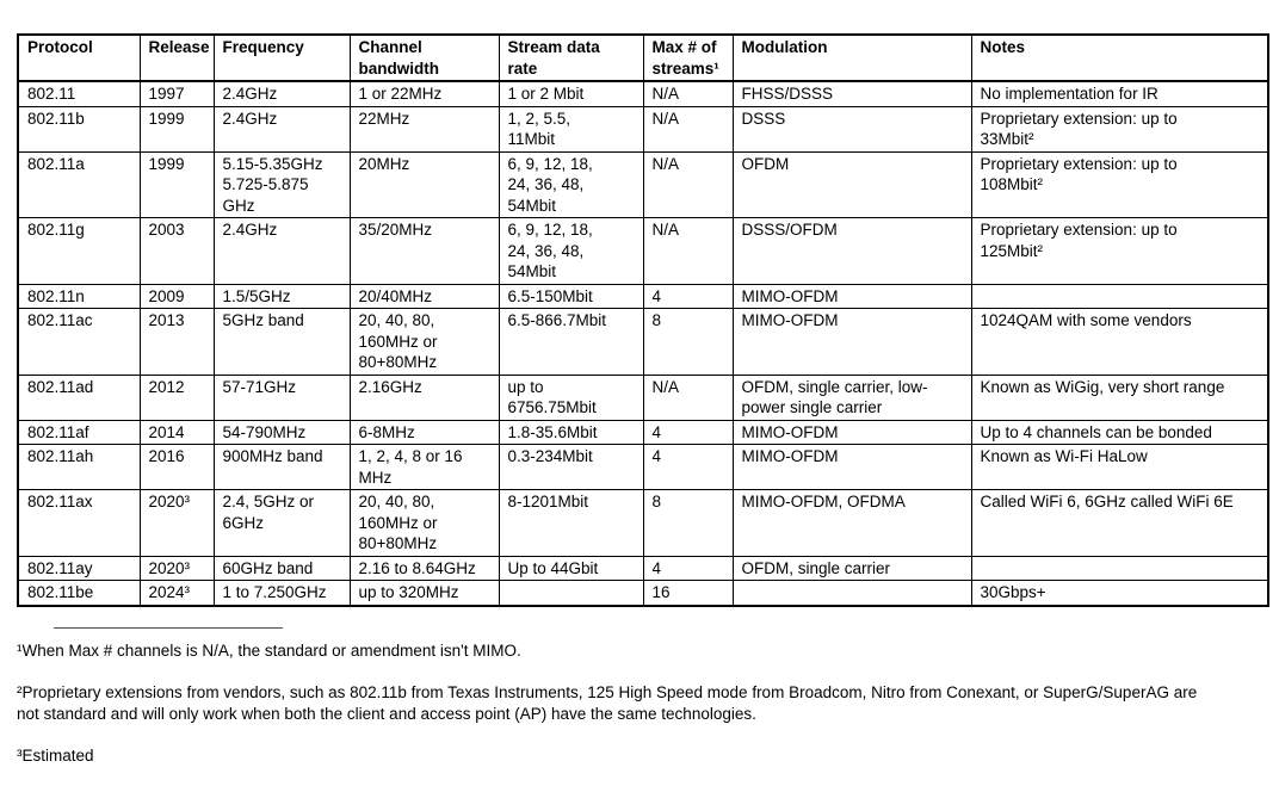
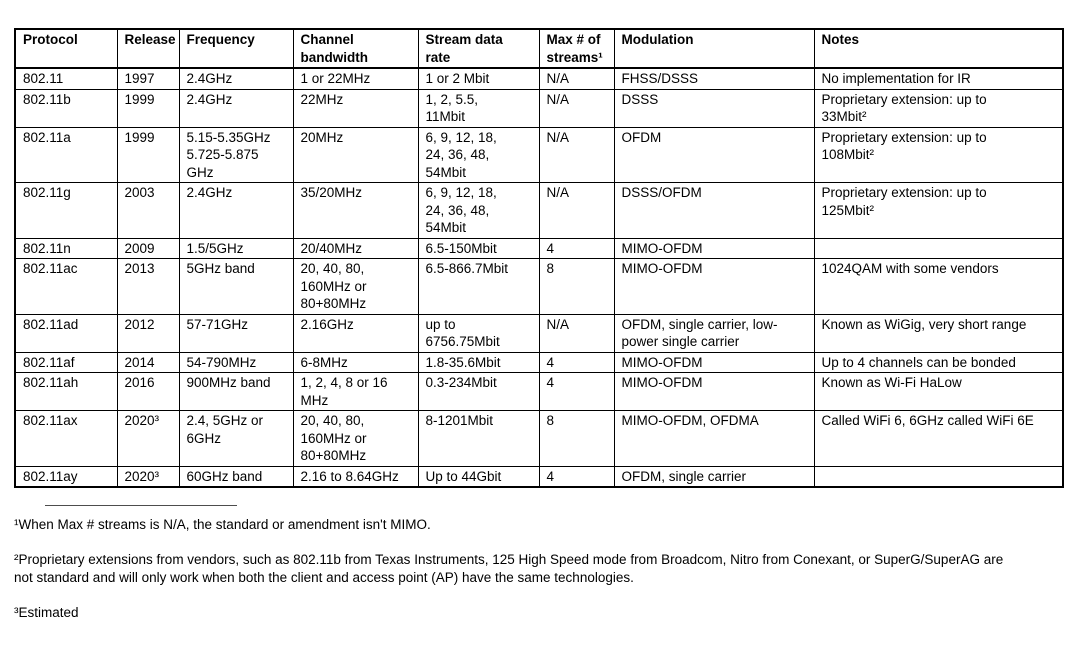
  Protocol	Release	Frequency	Channel bandwidth	Stream data rate	Max # of streams¹	Modulation	Notes
  802.11	1997	2.4GHz	1 or 22MHz	1 or 2 Mbit	N/A	FHSS/DSSS	No implementation for IR
  802.11b	1999	2.4GHz	22MHz	1, 2, 5.5, 11Mbit	N/A	DSSS	Proprietary extension: up to 33Mbit²
  802.11a	1999	5.15-5.35GHz 5.725-5.875 GHz	20MHz	6, 9, 12, 18, 24, 36, 48, 54Mbit	N/A	OFDM	Proprietary extension: up to 108Mbit²
  802.11g	2003	2.4GHz	35/20MHz	6, 9, 12, 18, 24, 36, 48, 54Mbit	N/A	DSSS/OFDM	Proprietary extension: up to 125Mbit²
  802.11n	2009	1.5/5GHz	20/40MHz	6.5-150Mbit	4	MIMO-OFDM
  802.11ac	2013	5GHz band	20, 40, 80, 160MHz or 80+80MHz	6.5-866.7Mbit	8	MIMO-OFDM	1024QAM with some vendors
  802.11ad	2012	57-71GHz	2.16GHz	up to 6756.75Mbit	N/A	OFDM, single carrier, low- power single carrier	Known as WiGig, very short range
  802.11af	2014	54-790MHz	6-8MHz	1.8-35.6Mbit	4	MIMO-OFDM	Up to 4 channels can be bonded
  802.11ah	2016	900MHz band	1, 2, 4, 8 or 16 MHz	0.3-234Mbit	4	MIMO-OFDM	Known as Wi-Fi HaLow
  802.11ax	2020³	2.4, 5GHz or 6GHz	20, 40, 80, 160MHz or 80+80MHz	8-1201Mbit	8	MIMO-OFDM, OFDMA	Called WiFi 6, 6GHz called WiFi 6E
  802.11ay	2020³	60GHz band	2.16 to 8.64GHz	Up to 44Gbit	4	OFDM, single carrier
- 802.11be	2024³	1 to 7.250GHz	up to 320MHz		16		30Gbps+
- ¹When Max # channels is N/A, the standard or amendment isn't MIMO.
+ ¹When Max # streams is N/A, the standard or amendment isn't MIMO.
  ²Proprietary extensions from vendors, such as 802.11b from Texas Instruments, 125 High Speed mode from Broadcom, Nitro from Conexant, or SuperG/SuperAG are
  not standard and will only work when both the client and access point (AP) have the same technologies.
  ³Estimated
